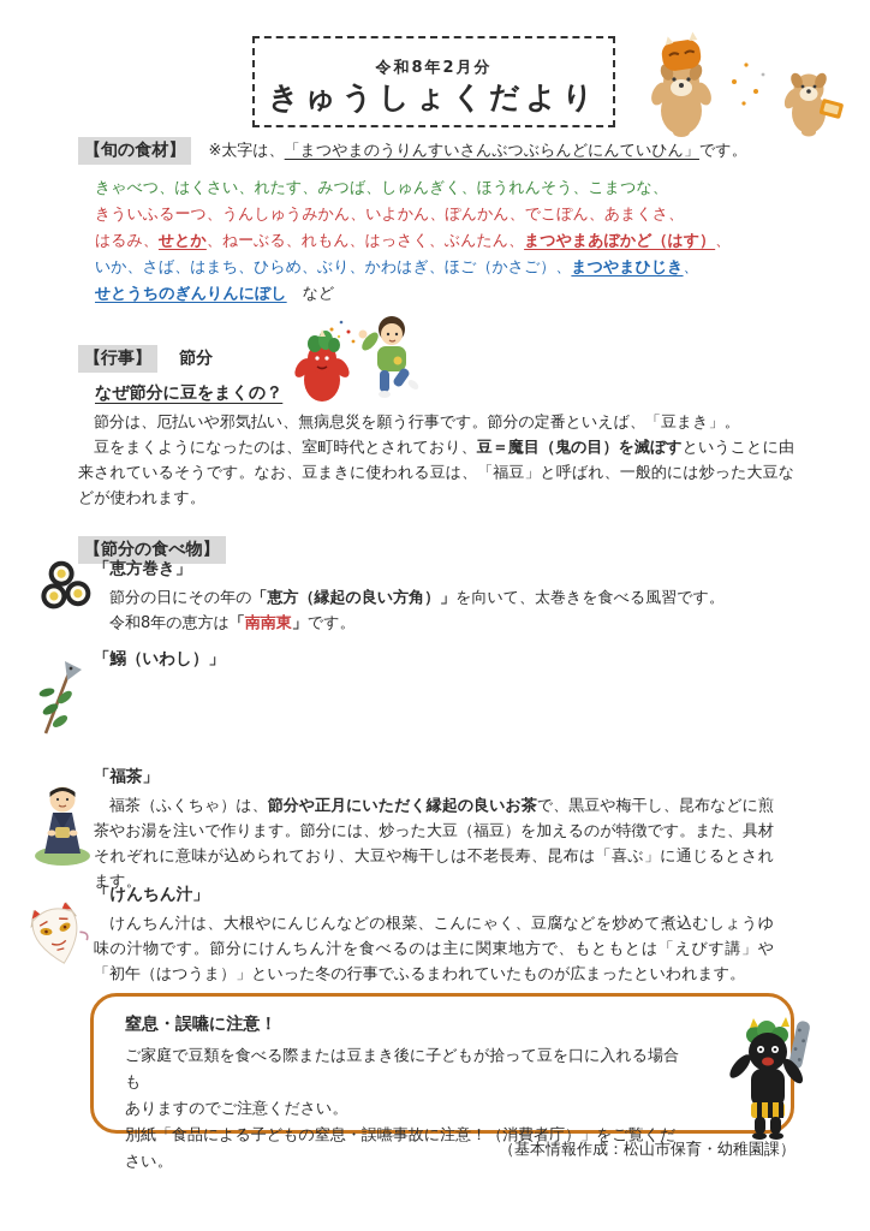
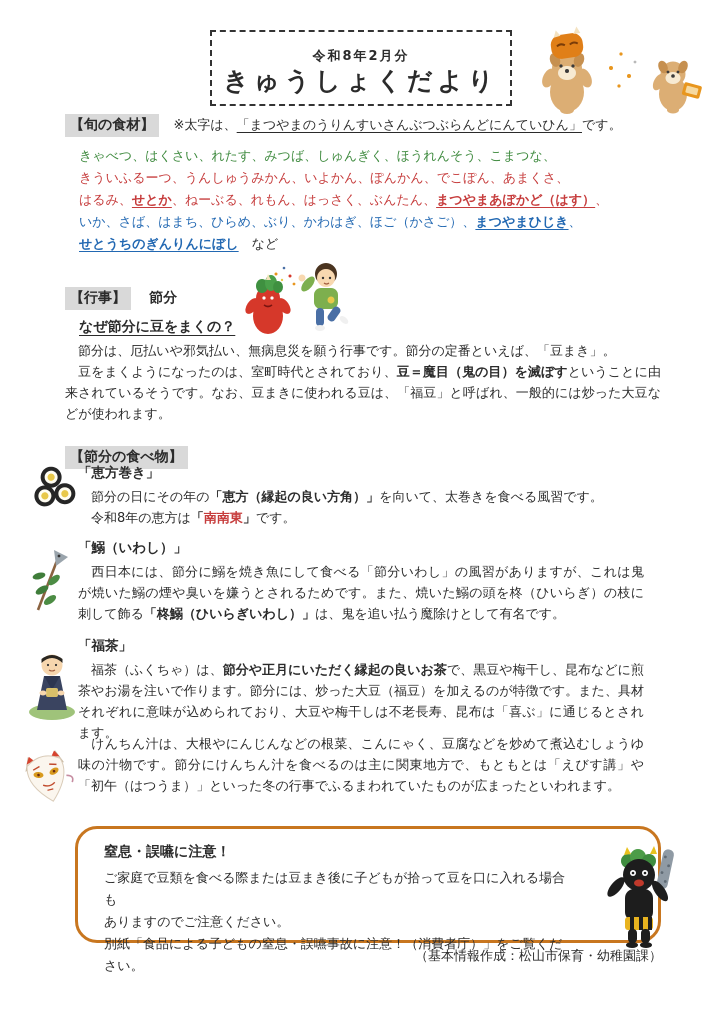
  令和8年2月分
  きゅうしょくだより
  【旬の食材】 ※太字は、「まつやまのうりんすいさんぶつぶらんどにんていひん」です。
  きゃべつ、はくさい、れたす、みつば、しゅんぎく、ほうれんそう、こまつな、
  きういふるーつ、うんしゅうみかん、いよかん、ぽんかん、でこぽん、あまくさ、
  はるみ、せとか、ねーぶる、れもん、はっさく、ぶんたん、まつやまあぼかど（はす）、
  いか、さば、はまち、ひらめ、ぶり、かわはぎ、ほご（かさご）、まつやまひじき、
  せとうちのぎんりんにぼし など
  【行事】 節分
  なぜ節分に豆をまくの？
  節分は、厄払いや邪気払い、無病息災を願う行事です。節分の定番といえば、「豆まき」。
  豆をまくようになったのは、室町時代とされており、豆＝魔目（鬼の目）を滅ぼすということに由来されているそうです。なお、豆まきに使われる豆は、「福豆」と呼ばれ、一般的には炒った大豆などが使われます。
  【節分の食べ物】
  「恵方巻き」
  節分の日にその年の「恵方（縁起の良い方角）」を向いて、太巻きを食べる風習です。
  令和8年の恵方は「南南東」です。
  「鰯（いわし）」
+ 西日本には、節分に鰯を焼き魚にして食べる「節分いわし」の風習がありますが、これは鬼が焼いた鰯の煙や臭いを嫌うとされるためです。また、焼いた鰯の頭を柊（ひいらぎ）の枝に刺して飾る「柊鰯（ひいらぎいわし）」は、鬼を追い払う魔除けとして有名です。
  「福茶」
  福茶（ふくちゃ）は、節分や正月にいただく縁起の良いお茶で、黒豆や梅干し、昆布などに煎茶やお湯を注いで作ります。節分には、炒った大豆（福豆）を加えるのが特徴です。また、具材それぞれに意味が込められており、大豆や梅干しは不老長寿、昆布は「喜ぶ」に通じるとされます。
- 「けんちん汁」
  けんちん汁は、大根やにんじんなどの根菜、こんにゃく、豆腐などを炒めて煮込むしょうゆ味の汁物です。節分にけんちん汁を食べるのは主に関東地方で、もともとは「えびす講」や「初午（はつうま）」といった冬の行事でふるまわれていたものが広まったといわれます。
  窒息・誤嚥に注意！
  ご家庭で豆類を食べる際または豆まき後に子どもが拾って豆を口に入れる場合も
  ありますのでご注意ください。
  別紙「食品による子どもの窒息・誤嚥事故に注意！（消費者庁）」をご覧ください。
  （基本情報作成：松山市保育・幼稚園課）
